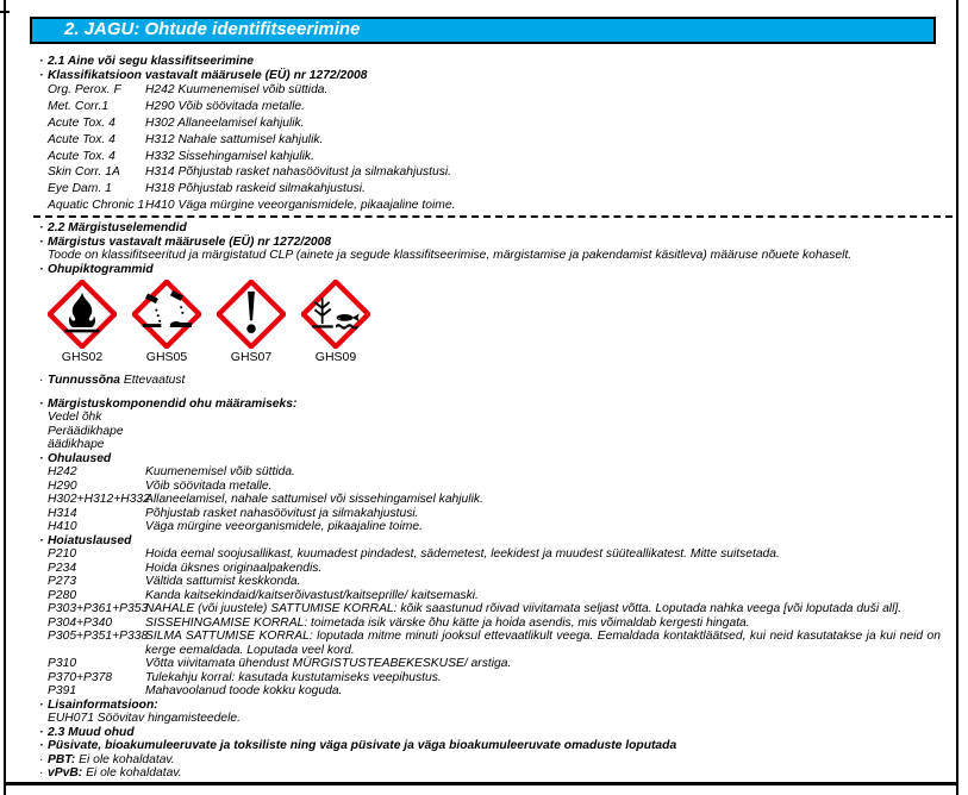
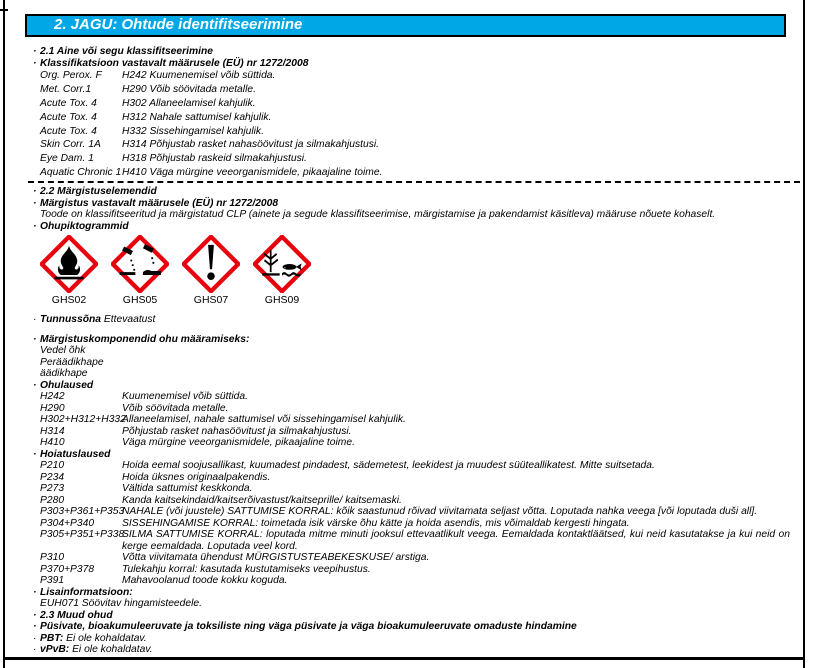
  2. JAGU: Ohtude identifitseerimine
  2.1 Aine või segu klassifitseerimine
  Klassifikatsioon vastavalt määrusele (EÜ) nr 1272/2008
  Org. Perox. F
  H242 Kuumenemisel võib süttida.
  Met. Corr.1
  H290 Võib söövitada metalle.
  Acute Tox. 4
  H302 Allaneelamisel kahjulik.
  Acute Tox. 4
  H312 Nahale sattumisel kahjulik.
  Acute Tox. 4
  H332 Sissehingamisel kahjulik.
  Skin Corr. 1A
  H314 Põhjustab rasket nahasöövitust ja silmakahjustusi.
  Eye Dam. 1
  H318 Põhjustab raskeid silmakahjustusi.
  Aquatic Chronic 1
  H410 Väga mürgine veeorganismidele, pikaajaline toime.
  2.2 Märgistuselemendid
  Märgistus vastavalt määrusele (EÜ) nr 1272/2008
  Toode on klassifitseeritud ja märgistatud CLP (ainete ja segude klassifitseerimise, märgistamise ja pakendamist käsitleva) määruse nõuete kohaselt.
  Ohupiktogrammid
  GHS02
  GHS05
  GHS07
  GHS09
  Tunnussõna Ettevaatust
  Märgistuskomponendid ohu määramiseks:
  Vedel õhk
  Peräädikhape
  äädikhape
  Ohulaused
  H242
  Kuumenemisel võib süttida.
  H290
  Võib söövitada metalle.
  H302+H312+H33
  Allaneelamisel, nahale sattumisel või sissehingamisel kahjulik.
  H314
  Põhjustab rasket nahasöövitust ja silmakahjustusi.
  H410
  Väga mürgine veeorganismidele, pikaajaline toime.
  Hoiatuslaused
  P210
  Hoida eemal soojusallikast, kuumadest pindadest, sädemetest, leekidest ja muudest süüteallikatest. Mitte suitsetada.
  P234
  Hoida üksnes originaalpakendis.
  P273
  Vältida sattumist keskkonda.
  P280
  Kanda kaitsekindaid/kaitserõivastust/kaitseprille/ kaitsemaski.
  P303+P361+P353
  NAHALE (või juustele) SATTUMISE KORRAL: kõik saastunud rõivad viivitamata seljast võtta. Loputada nahka veega [või loputada duši all].
  P304+P340
  SISSEHINGAMISE KORRAL: toimetada isik värske õhu kätte ja hoida asendis, mis võimaldab kergesti hingata.
  P305+P351+P338
  SILMA SATTUMISE KORRAL: loputada mitme minuti jooksul ettevaatlikult veega. Eemaldada kontaktläätsed, kui neid kasutatakse ja kui neid on kerge eemaldada. Loputada veel kord.
  P310
  Võtta viivitamata ühendust MÜRGISTUSTEABEKESKUSE/ arstiga.
  P370+P378
  Tulekahju korral: kasutada kustutamiseks veepihustus.
  P391
  Mahavoolanud toode kokku koguda.
  Lisainformatsioon:
  EUH071 Söövitav hingamisteedele.
  2.3 Muud ohud
- Püsivate, bioakumuleeruvate ja toksiliste ning väga püsivate ja väga bioakumuleeruvate omaduste loputada
+ Püsivate, bioakumuleeruvate ja toksiliste ning väga püsivate ja väga bioakumuleeruvate omaduste hindamine
  PBT: Ei ole kohaldatav.
  vPvB: Ei ole kohaldatav.
